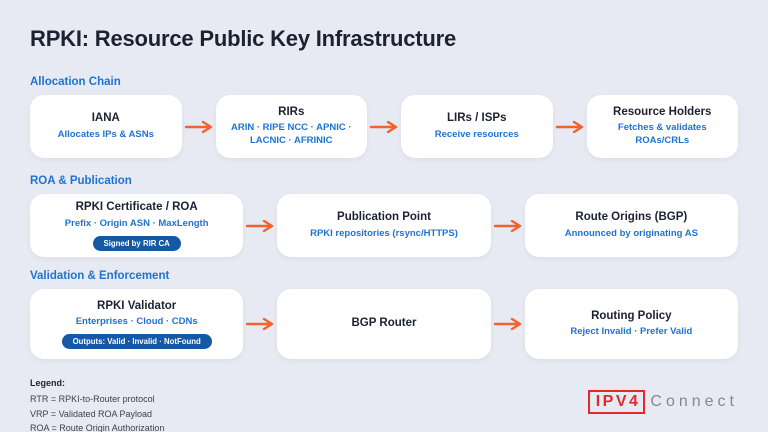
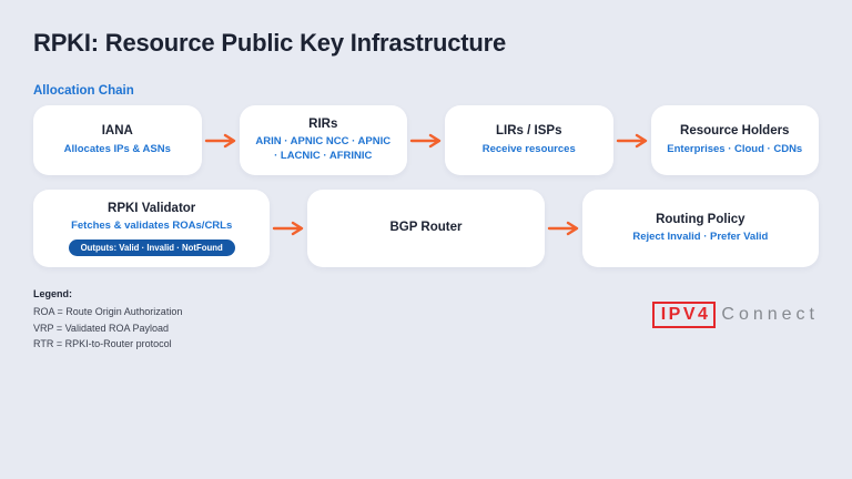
  RPKI: Resource Public Key Infrastructure
  Allocation Chain
  IANA
  Allocates IPs & ASNs
  RIRs
- ARIN · RIPE NCC · APNIC · LACNIC · AFRINIC
+ ARIN · APNIC NCC · APNIC · LACNIC · AFRINIC
  LIRs / ISPs
  Receive resources
  Resource Holders
- Fetches & validates ROAs/CRLs
+ Enterprises · Cloud · CDNs
- ROA & Publication
- RPKI Certificate / ROA
- Prefix · Origin ASN · MaxLength
- Signed by RIR CA
- Publication Point
- RPKI repositories (rsync/HTTPS)
- Route Origins (BGP)
- Announced by originating AS
- Validation & Enforcement
  RPKI Validator
- Enterprises · Cloud · CDNs
+ Fetches & validates ROAs/CRLs
  Outputs: Valid · Invalid · NotFound
  BGP Router
  Routing Policy
  Reject Invalid · Prefer Valid
  Legend:
- RTR = RPKI-to-Router protocol
+ ROA = Route Origin Authorization
  VRP = Validated ROA Payload
- ROA = Route Origin Authorization
+ RTR = RPKI-to-Router protocol
  IPV4
  Connect
